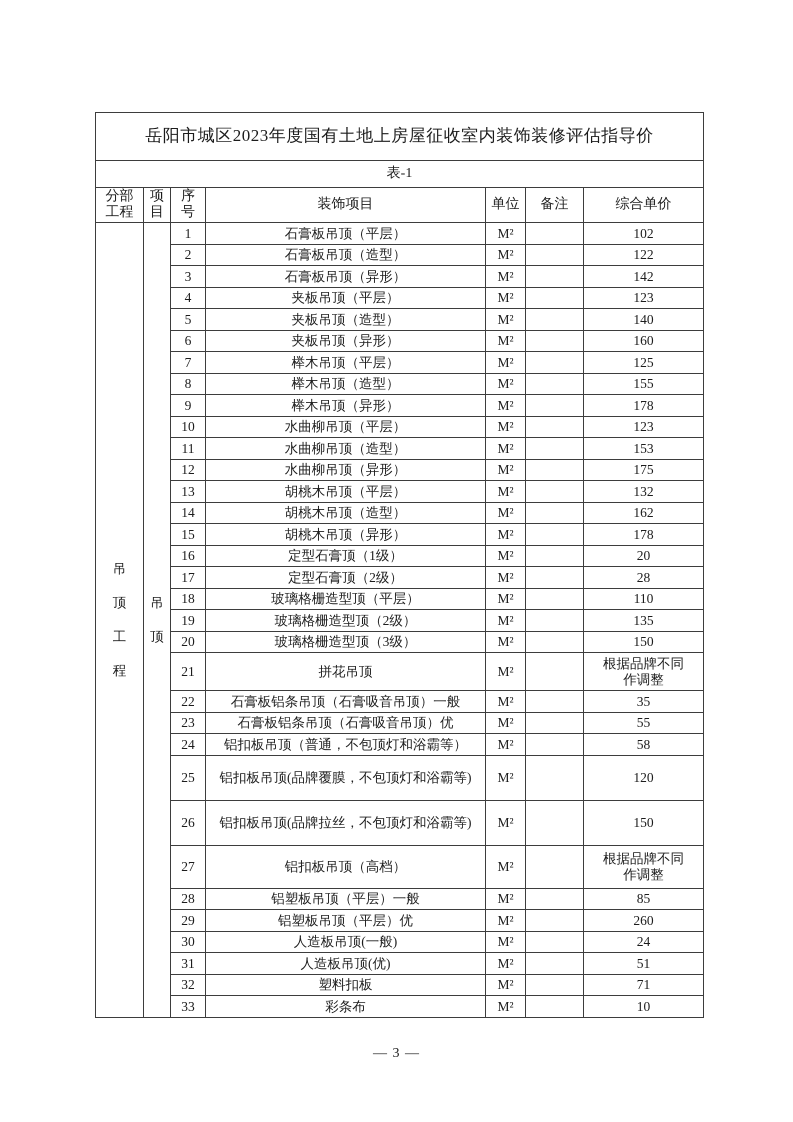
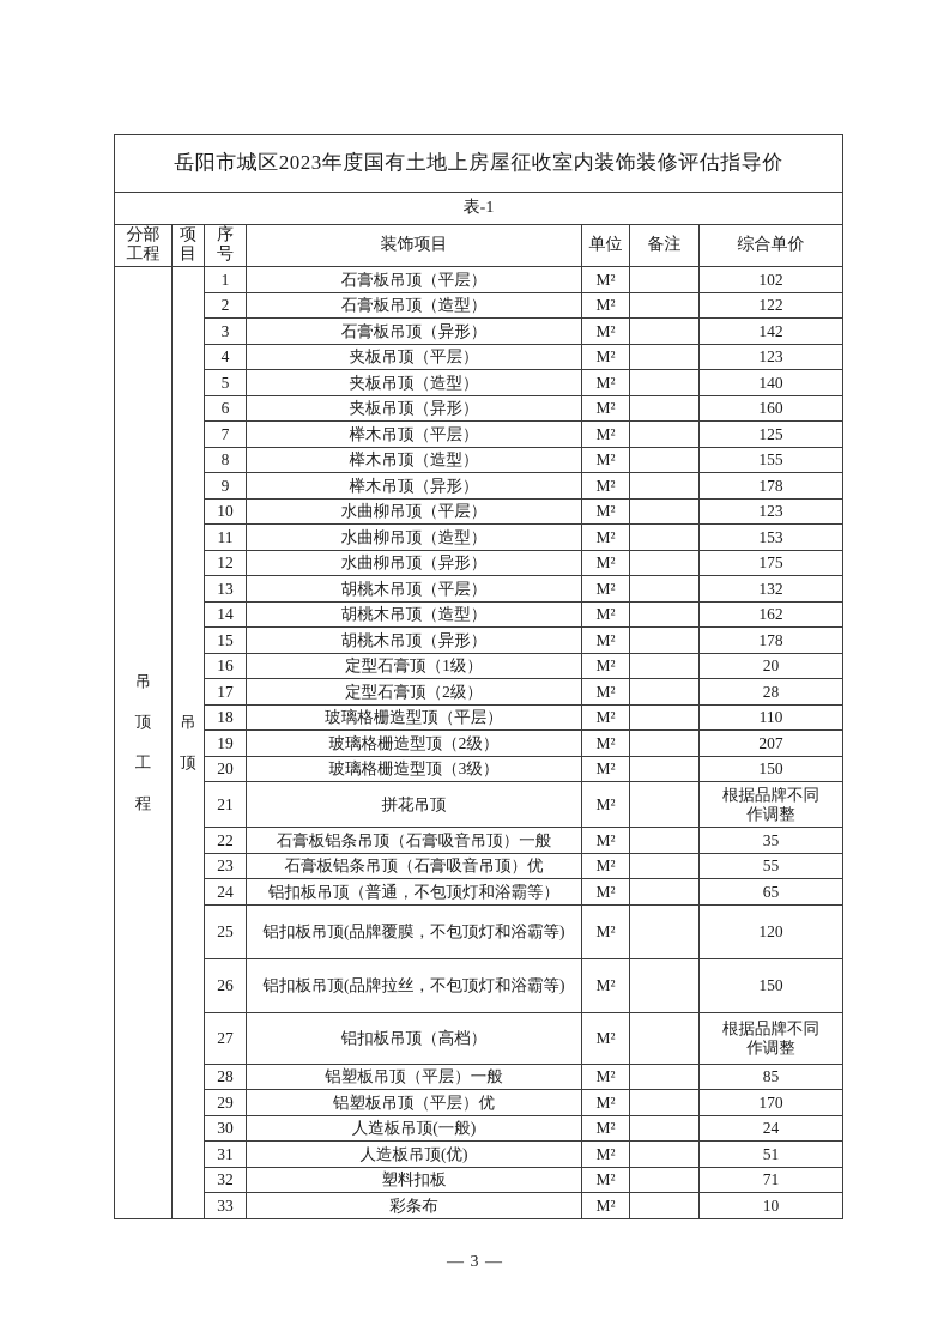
  岳阳市城区2023年度国有土地上房屋征收室内装饰装修评估指导价
  表-1
  分部工程	项目	序号	装饰项目	单位	备注	综合单价
  吊顶工程	吊顶	1	石膏板吊顶（平层）	M²		102
  2	石膏板吊顶（造型）	M²		122
  3	石膏板吊顶（异形）	M²		142
  4	夹板吊顶（平层）	M²		123
  5	夹板吊顶（造型）	M²		140
  6	夹板吊顶（异形）	M²		160
  7	榉木吊顶（平层）	M²		125
  8	榉木吊顶（造型）	M²		155
  9	榉木吊顶（异形）	M²		178
  10	水曲柳吊顶（平层）	M²		123
  11	水曲柳吊顶（造型）	M²		153
  12	水曲柳吊顶（异形）	M²		175
  13	胡桃木吊顶（平层）	M²		132
  14	胡桃木吊顶（造型）	M²		162
  15	胡桃木吊顶（异形）	M²		178
  16	定型石膏顶（1级）	M²		20
  17	定型石膏顶（2级）	M²		28
  18	玻璃格栅造型顶（平层）	M²		110
- 19	玻璃格栅造型顶（2级）	M²		135
+ 19	玻璃格栅造型顶（2级）	M²		207
  20	玻璃格栅造型顶（3级）	M²		150
  21	拼花吊顶	M²		根据品牌不同作调整
  22	石膏板铝条吊顶（石膏吸音吊顶）一般	M²		35
  23	石膏板铝条吊顶（石膏吸音吊顶）优	M²		55
- 24	铝扣板吊顶（普通，不包顶灯和浴霸等）	M²		58
+ 24	铝扣板吊顶（普通，不包顶灯和浴霸等）	M²		65
  25	铝扣板吊顶(品牌覆膜，不包顶灯和浴霸等)	M²		120
  26	铝扣板吊顶(品牌拉丝，不包顶灯和浴霸等)	M²		150
  27	铝扣板吊顶（高档）	M²		根据品牌不同作调整
  28	铝塑板吊顶（平层）一般	M²		85
- 29	铝塑板吊顶（平层）优	M²		260
+ 29	铝塑板吊顶（平层）优	M²		170
  30	人造板吊顶(一般)	M²		24
  31	人造板吊顶(优)	M²		51
  32	塑料扣板	M²		71
  33	彩条布	M²		10
  — 3 —
